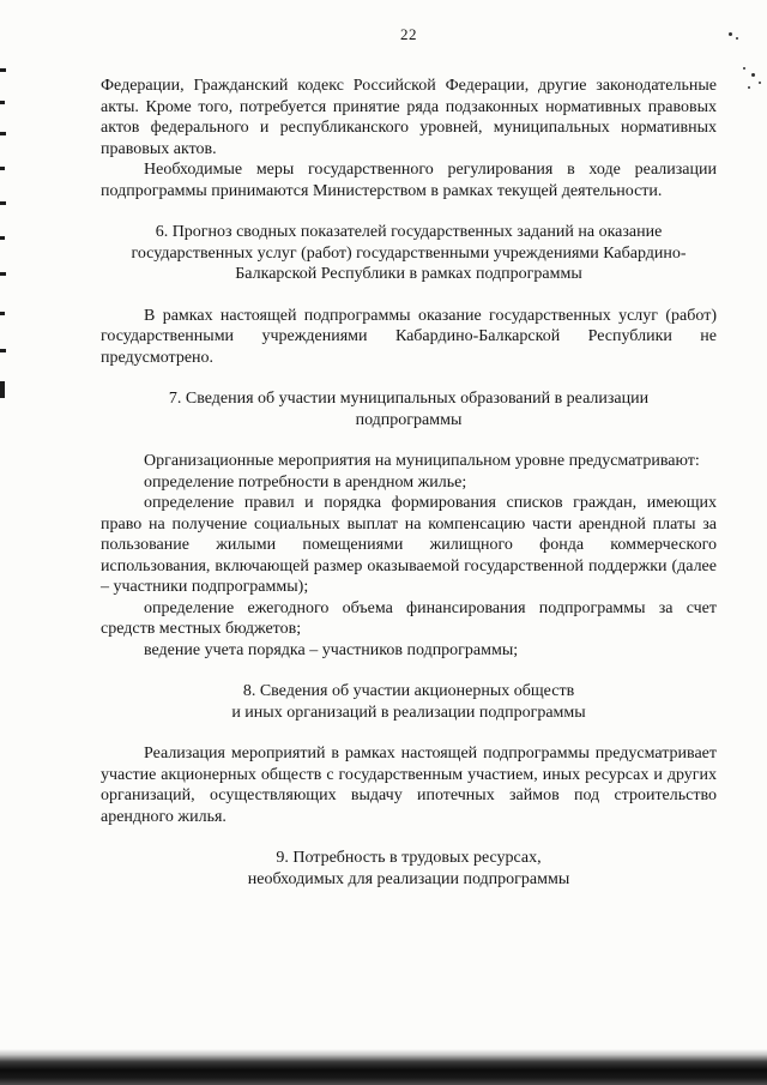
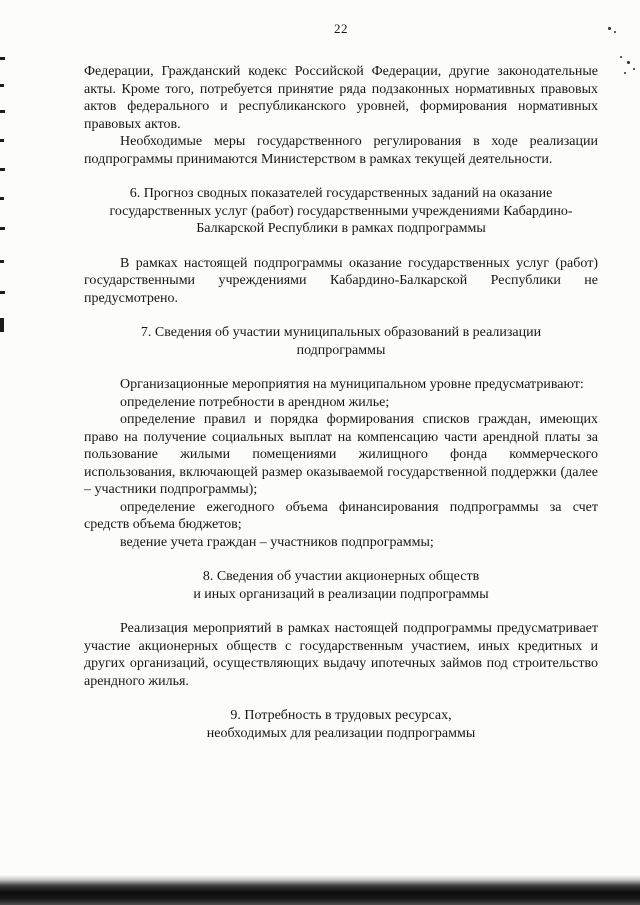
  22
- Федерации, Гражданский кодекс Российской Федерации, другие законодательные акты. Кроме того, потребуется принятие ряда подзаконных нормативных правовых актов федерального и республиканского уровней, муниципальных нормативных правовых актов.
+ Федерации, Гражданский кодекс Российской Федерации, другие законодательные акты. Кроме того, потребуется принятие ряда подзаконных нормативных правовых актов федерального и республиканского уровней, формирования нормативных правовых актов.
  Необходимые меры государственного регулирования в ходе реализации подпрограммы принимаются Министерством в рамках текущей деятельности.
  6. Прогноз сводных показателей государственных заданий на оказание
  государственных услуг (работ) государственными учреждениями Кабардино-
  Балкарской Республики в рамках подпрограммы
  В рамках настоящей подпрограммы оказание государственных услуг (работ) государственными учреждениями Кабардино-Балкарской Республики не предусмотрено.
  7. Сведения об участии муниципальных образований в реализации
  подпрограммы
  Организационные мероприятия на муниципальном уровне предусматривают:
  определение потребности в арендном жилье;
  определение правил и порядка формирования списков граждан, имеющих право на получение социальных выплат на компенсацию части арендной платы за пользование жилыми помещениями жилищного фонда коммерческого использования, включающей размер оказываемой государственной поддержки (далее – участники подпрограммы);
- определение ежегодного объема финансирования подпрограммы за счет средств местных бюджетов;
+ определение ежегодного объема финансирования подпрограммы за счет средств объема бюджетов;
- ведение учета порядка – участников подпрограммы;
+ ведение учета граждан – участников подпрограммы;
  8. Сведения об участии акционерных обществ
  и иных организаций в реализации подпрограммы
- Реализация мероприятий в рамках настоящей подпрограммы предусматривает участие акционерных обществ с государственным участием, иных ресурсах и других организаций, осуществляющих выдачу ипотечных займов под строительство арендного жилья.
+ Реализация мероприятий в рамках настоящей подпрограммы предусматривает участие акционерных обществ с государственным участием, иных кредитных и других организаций, осуществляющих выдачу ипотечных займов под строительство арендного жилья.
  9. Потребность в трудовых ресурсах,
  необходимых для реализации подпрограммы
